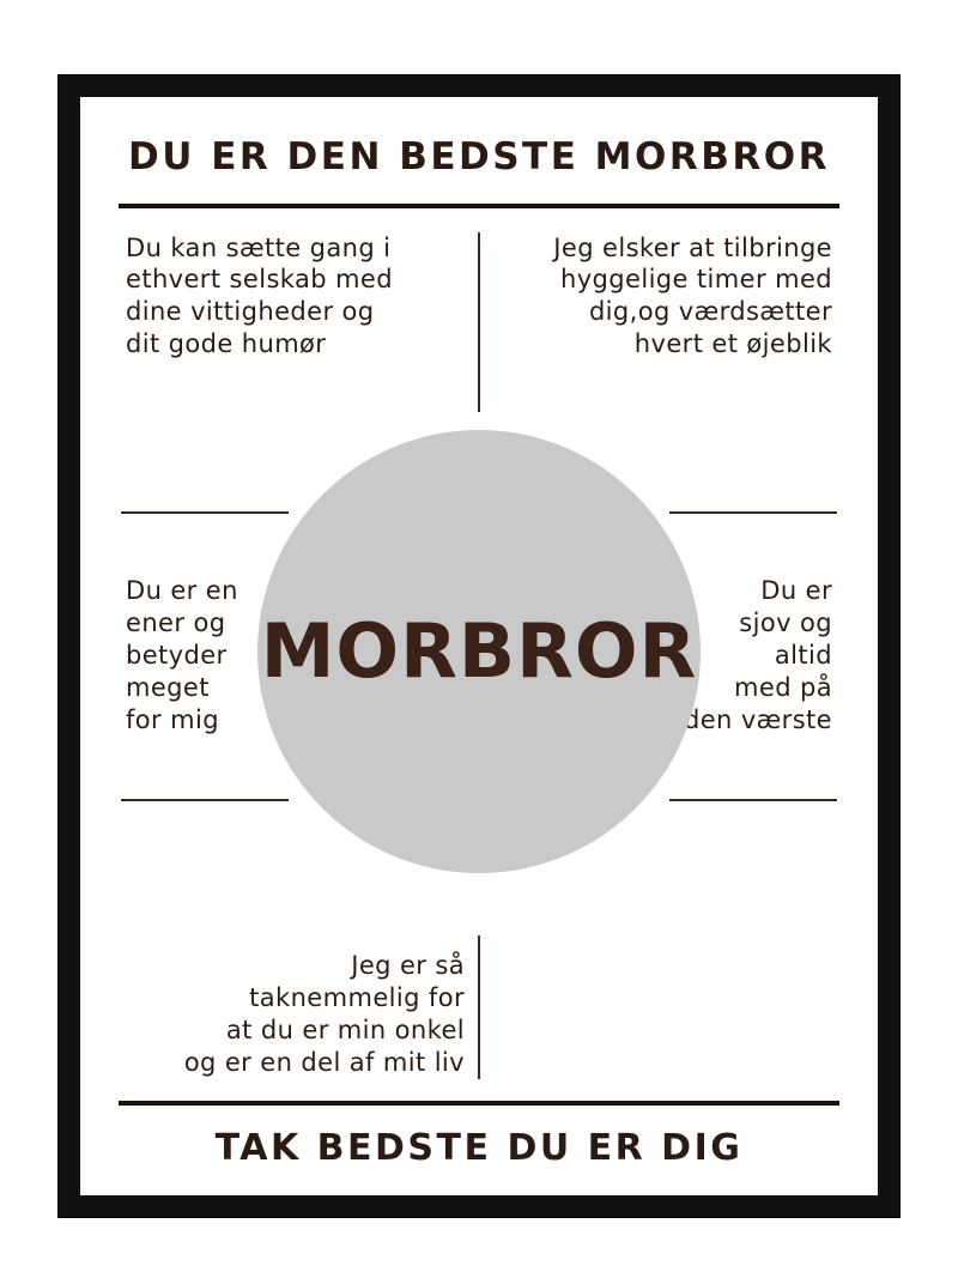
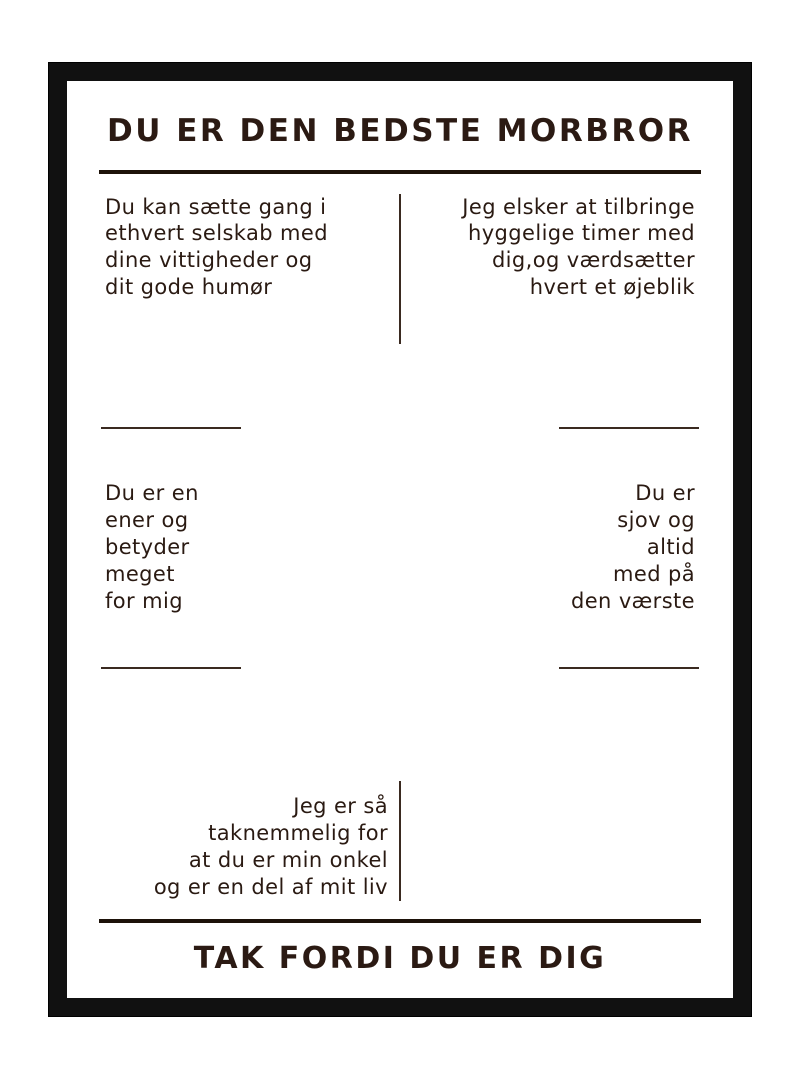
  DU ER DEN BEDSTE MORBROR
  Du kan sætte gang i
  ethvert selskab med
  dine vittigheder og
  dit gode humør
  Jeg elsker at tilbringe
  hyggelige timer med
  dig,og værdsætter
  hvert et øjeblik
  Du er en
  ener og
  betyder
  meget
  for mig
  Du er
  sjov og
  altid
  med på
  den værste
  Jeg er så
  taknemmelig for
  at du er min onkel
  og er en del af mit liv
- MORBROR
- TAK BEDSTE DU ER DIG
+ TAK FORDI DU ER DIG
